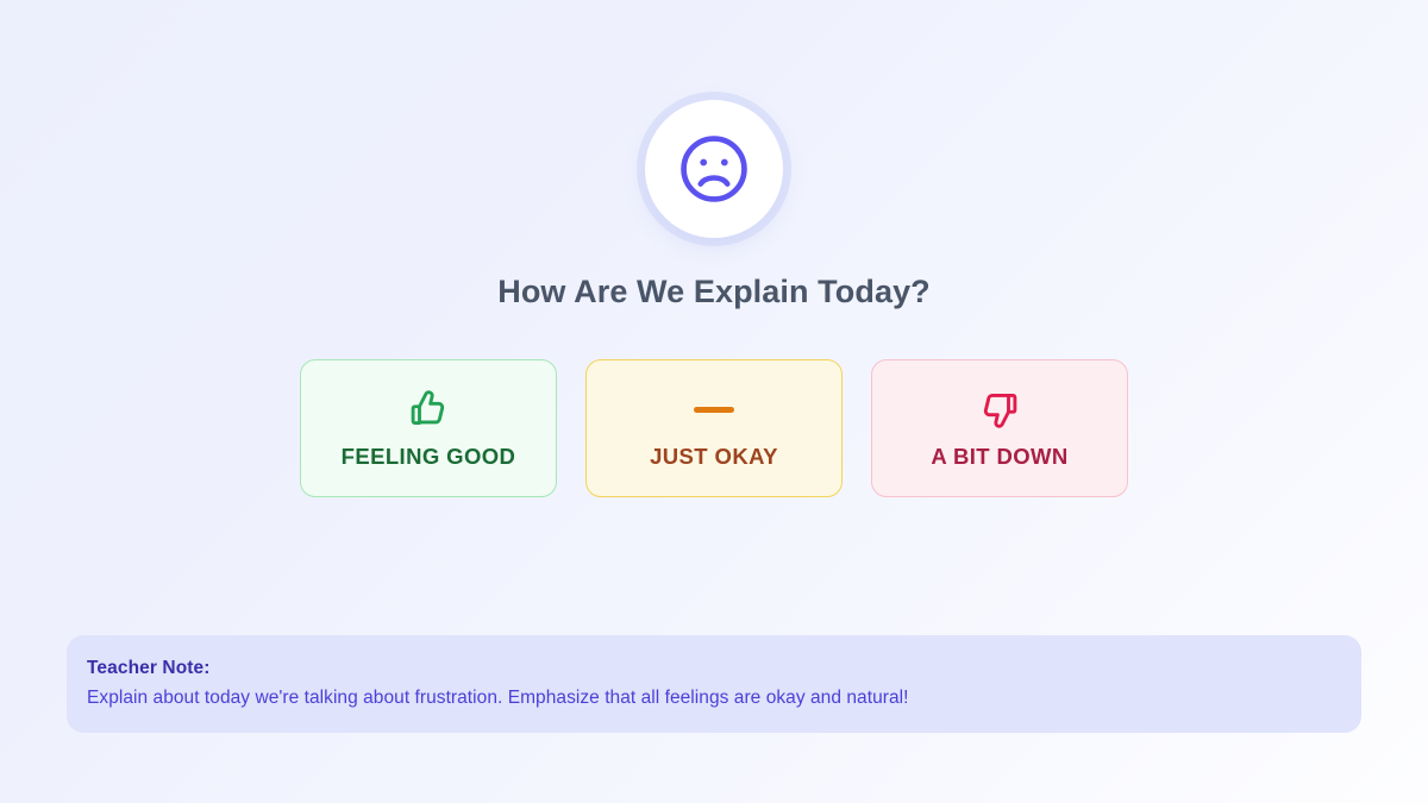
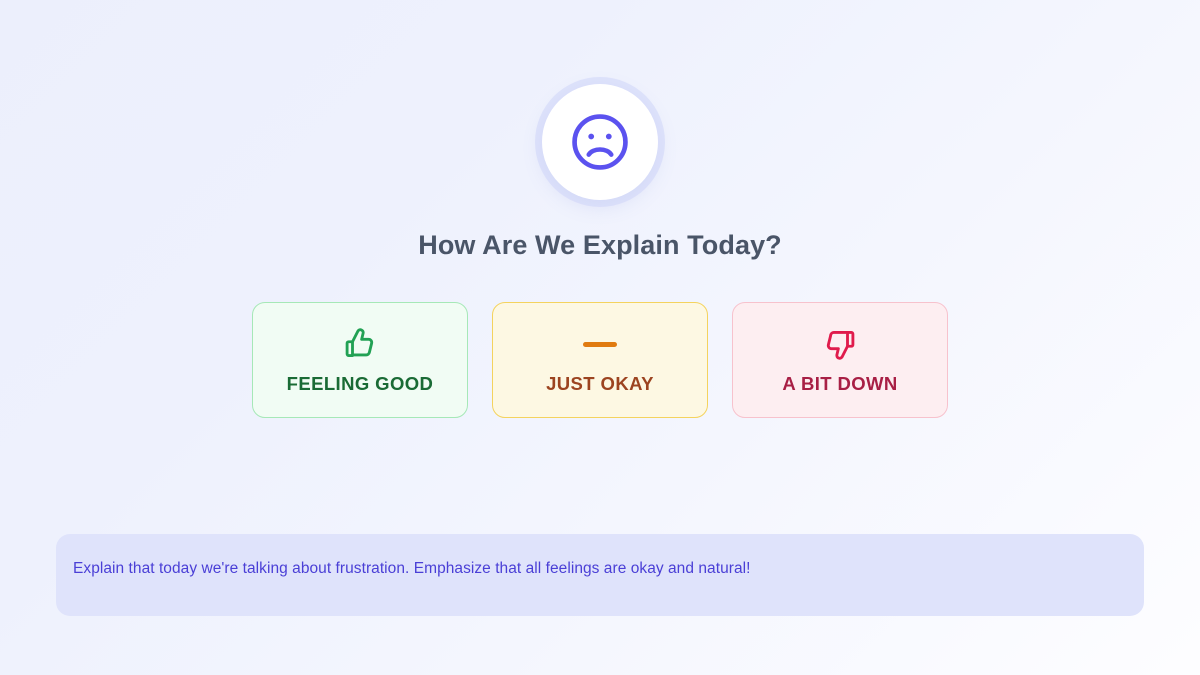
  How Are We Explain Today?
  FEELING GOOD
  JUST OKAY
  A BIT DOWN
- Teacher Note:
- Explain about today we're talking about frustration. Emphasize that all feelings are okay and natural!
+ Explain that today we're talking about frustration. Emphasize that all feelings are okay and natural!
